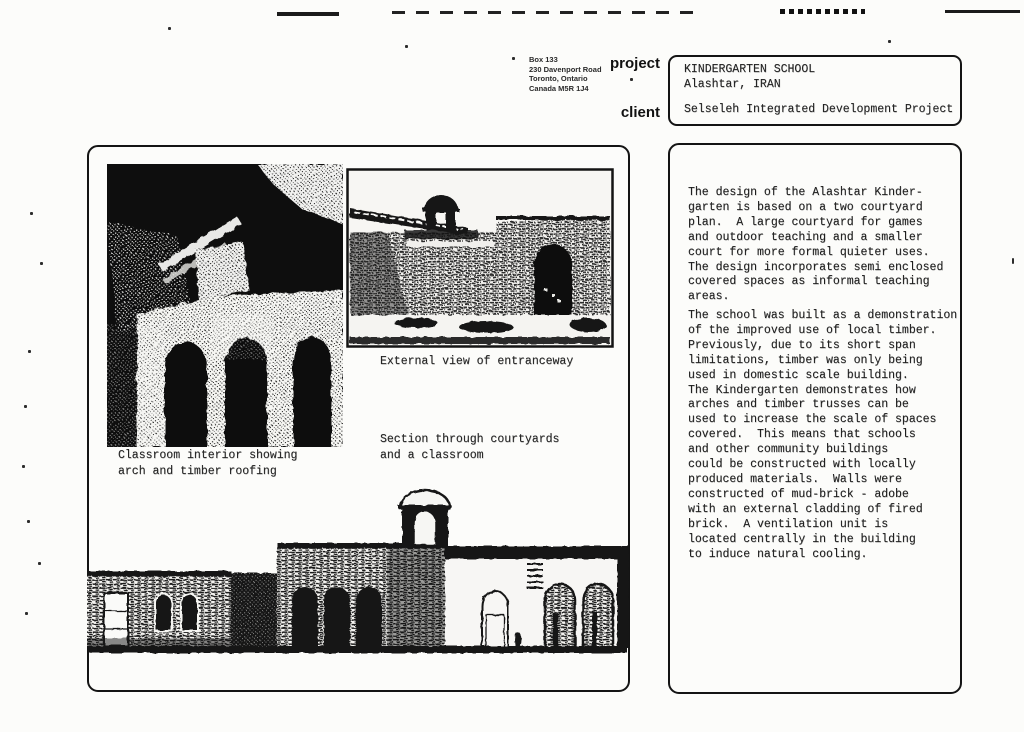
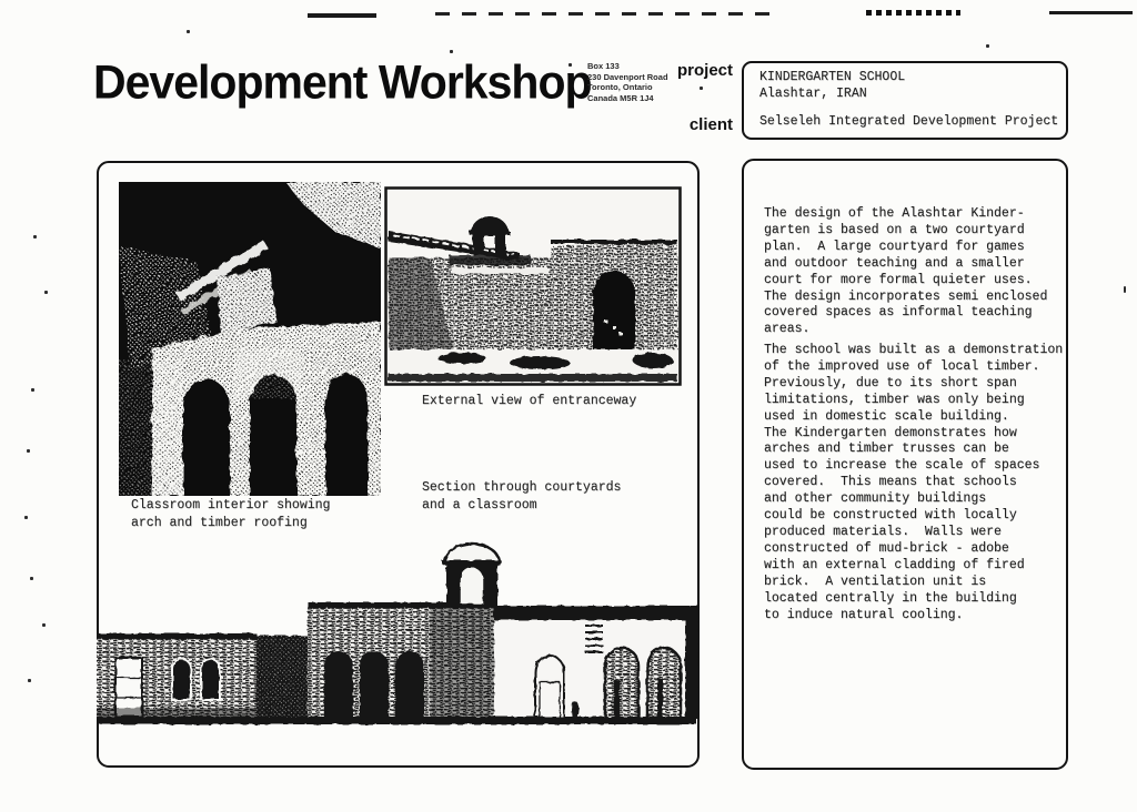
+ Development Workshop
  Box 133
  230 Davenport Road
  Toronto, Ontario
  Canada M5R 1J4
  project
  client
  KINDERGARTEN SCHOOL
  Alashtar, IRAN
  Selseleh Integrated Development Project
  External view of entranceway
  Section through courtyards
  and a classroom
  Classroom interior showing
  arch and timber roofing
  The design of the Alashtar Kinder-
  garten is based on a two courtyard
  plan. A large courtyard for games
  and outdoor teaching and a smaller
  court for more formal quieter uses.
  The design incorporates semi enclosed
  covered spaces as informal teaching
  areas.
  The school was built as a demonstration
  of the improved use of local timber.
  Previously, due to its short span
  limitations, timber was only being
  used in domestic scale building.
  The Kindergarten demonstrates how
  arches and timber trusses can be
  used to increase the scale of spaces
  covered. This means that schools
  and other community buildings
  could be constructed with locally
  produced materials. Walls were
  constructed of mud-brick - adobe
  with an external cladding of fired
  brick. A ventilation unit is
  located centrally in the building
  to induce natural cooling.
